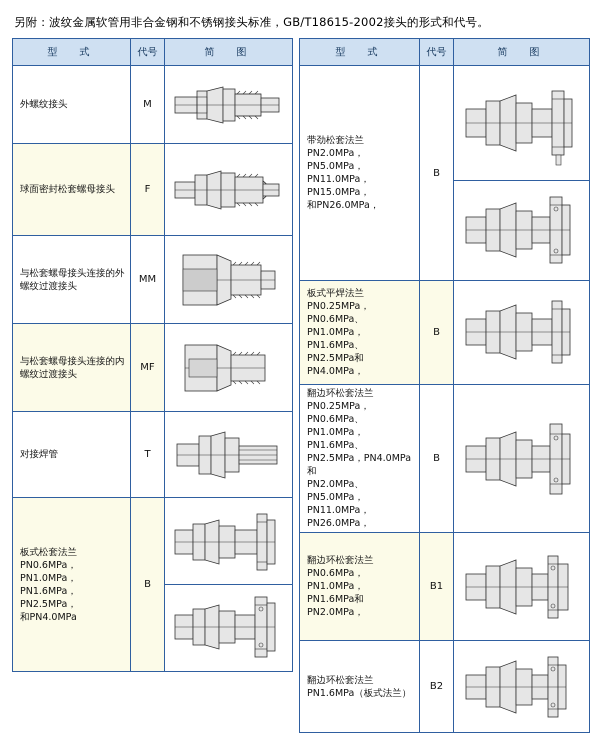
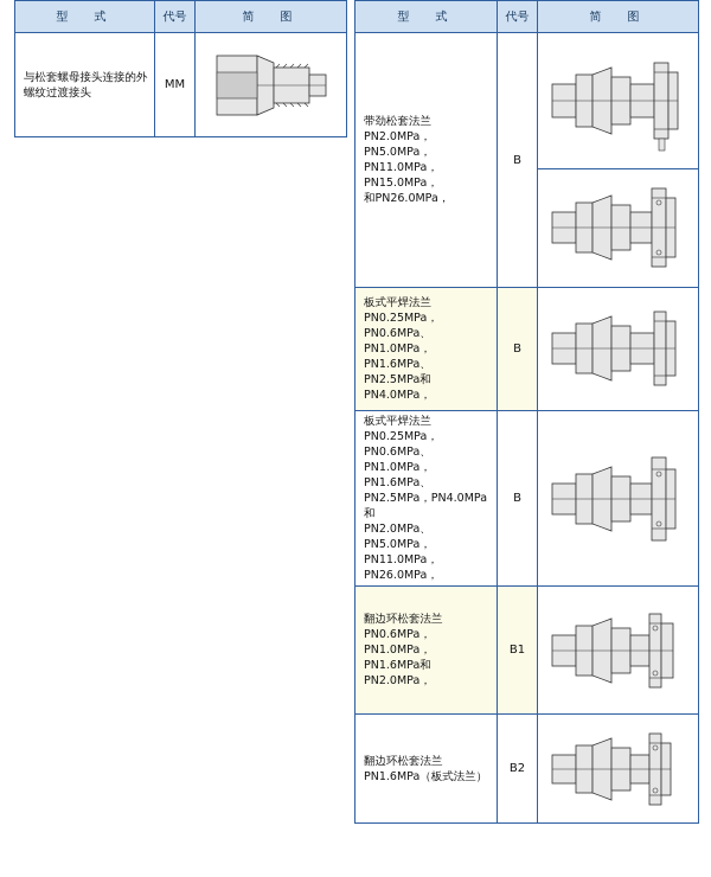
- 另附：波纹金属软管用非合金钢和不锈钢接头标准，GB/T18615-2002接头的形式和代号。
  型 式	代号	简 图
- 外螺纹接头	M
- 球面密封松套螺母接头	F
  与松套螺母接头连接的外螺纹过渡接头	MM
- 与松套螺母接头连接的内螺纹过渡接头	MF
- 对接焊管	T
- 板式松套法兰 PN0.6MPa，PN1.0MPa， PN1.6MPa，PN2.5MPa， 和PN4.0MPa	B
  型 式	代号	简 图
  带劲松套法兰 PN2.0MPa，PN5.0MPa， PN11.0MPa，PN15.0MPa， 和PN26.0MPa，	B
  板式平焊法兰 PN0.25MPa，PN0.6MPa、 PN1.0MPa，PN1.6MPa、 PN2.5MPa和PN4.0MPa，	B
- 翻边环松套法兰 PN0.25MPa，PN0.6MPa、 PN1.0MPa，PN1.6MPa、 PN2.5MPa，PN4.0MPa 和 PN2.0MPa、PN5.0MPa， PN11.0MPa，PN26.0MPa，	B
+ 板式平焊法兰 PN0.25MPa，PN0.6MPa、 PN1.0MPa，PN1.6MPa、 PN2.5MPa，PN4.0MPa 和 PN2.0MPa、PN5.0MPa， PN11.0MPa，PN26.0MPa，	B
  翻边环松套法兰 PN0.6MPa，PN1.0MPa， PN1.6MPa和PN2.0MPa，	B1
  翻边环松套法兰 PN1.6MPa（板式法兰）	B2
